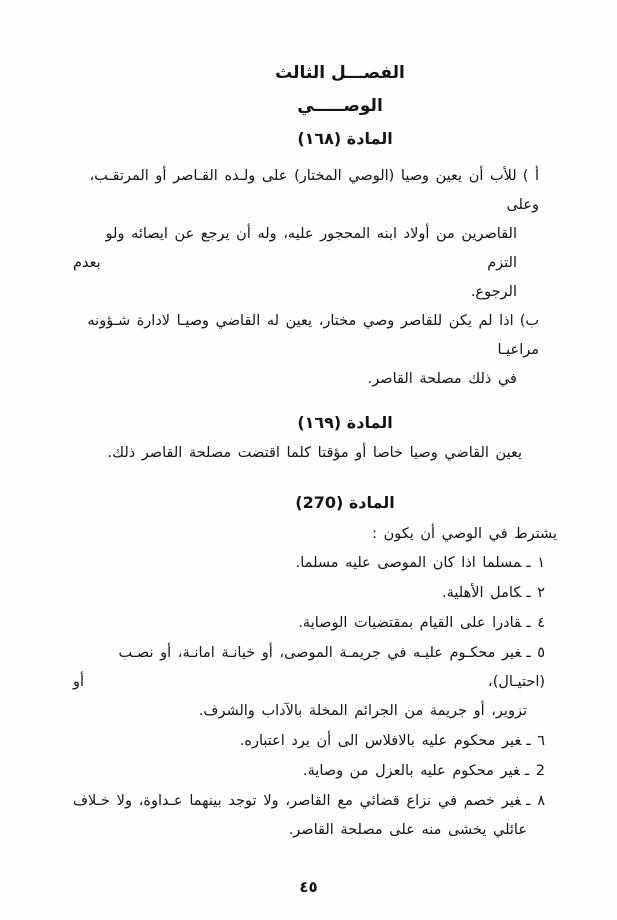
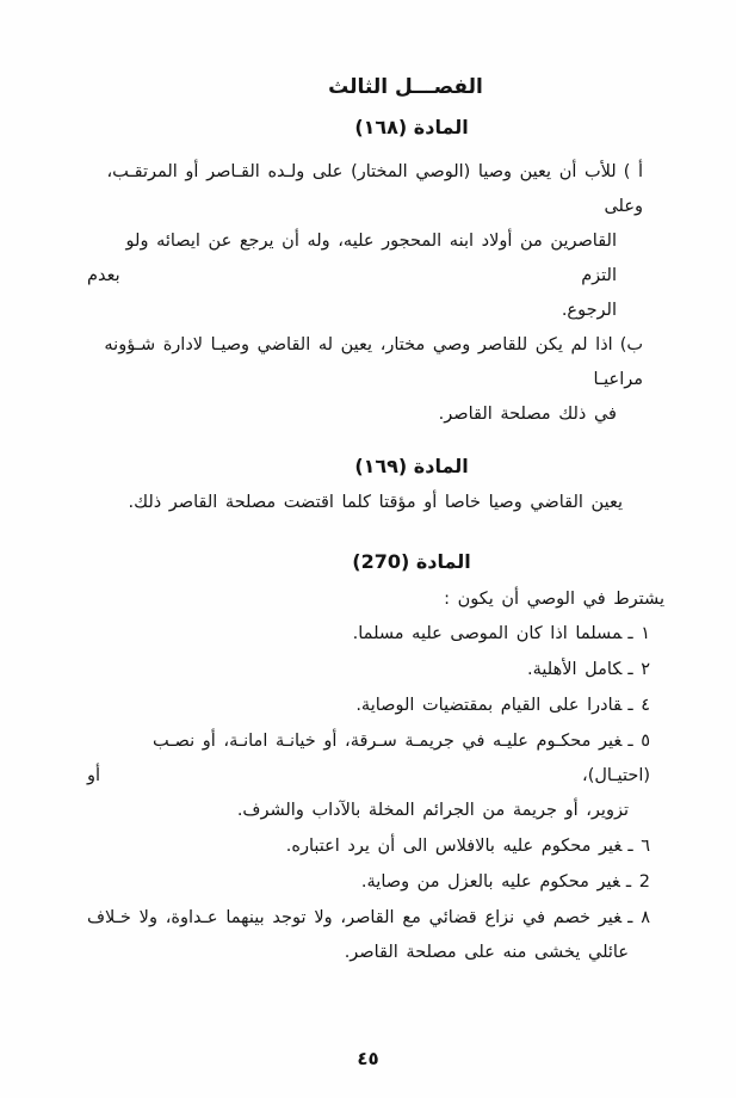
  الفصـــل الثالث
- الوصـــــي
  المادة (١٦٨)
  أ )للأب أن يعين وصيا (الوصي المختار) على ولـده القـاصر أو المرتقـب، وعلى
  القاصرين من أولاد ابنه المحجور عليه، وله أن يرجع عن ايصائه ولو التزم بعدم
  الرجوع.
  ب)اذا لم يكن للقاصر وصي مختار، يعين له القاضي وصيـا لادارة شـؤونه مراعيـا
  في ذلك مصلحة القاصر.
  المادة (١٦٩)
  يعين القاضي وصيا خاصا أو مؤقتا كلما اقتضت مصلحة القاصر ذلك.
  المادة (270)
  يشترط في الوصي أن يكون :
  ١ ـمسلما اذا كان الموصى عليه مسلما.
  ٢ ـكامل الأهلية.
  ٤ ـقادرا على القيام بمقتضيات الوصاية.
- ٥ ـغير محكـوم عليـه في جريمـة الموصى، أو خيانـة امانـة، أو نصـب (احتيـال)، أو
+ ٥ ـغير محكـوم عليـه في جريمـة سـرقة، أو خيانـة امانـة، أو نصـب (احتيـال)، أو
  تزوير، أو جريمة من الجرائم المخلة بالآداب والشرف.
  ٦ ـغير محكوم عليه بالافلاس الى أن يرد اعتباره.
  2 ـغير محكوم عليه بالعزل من وصاية.
  ٨ ـغير خصم في نزاع قضائي مع القاصر، ولا توجد بينهما عـداوة، ولا خـلاف
  عائلي يخشى منه على مصلحة القاصر.
  ٤٥
